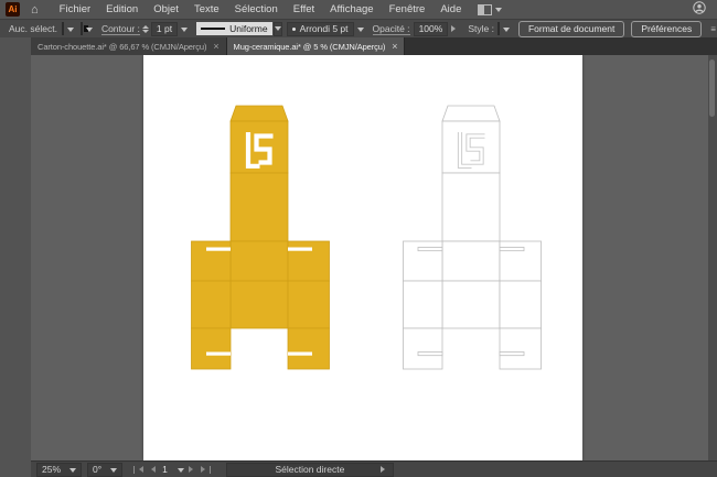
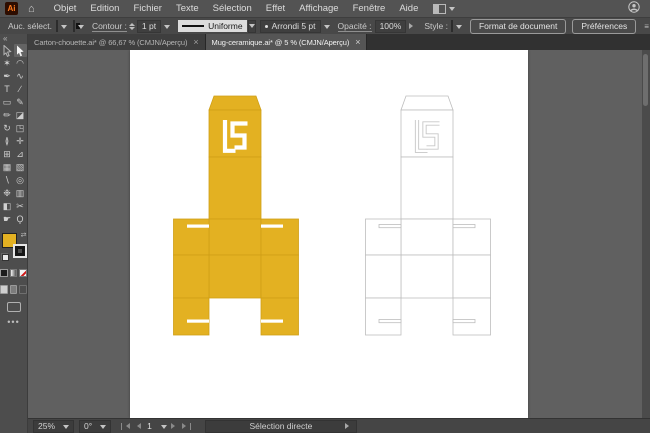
  Ai
  ⌂
- Fichier
+ Objet
  Edition
- Objet
+ Fichier
  Texte
  Sélection
  Effet
  Affichage
  Fenêtre
  Aide
  Auc. sélect.
  Contour :
  1 pt
  Uniforme
  Arrondi 5 pt
  Opacité :
  100%
  Style :
  Format de document
  Préférences
  ≡
  Carton-chouette.ai* @ 66,67 % (CMJN/Aperçu)
  ×
  Mug-ceramique.ai* @ 5 % (CMJN/Aperçu)
  ×
+ «
+ ✶
+ ◠
+ ✒
+ ∿
+ T
+ ∕
+ ▭
+ ✎
+ ✏
+ ◪
+ ↻
+ ◳
+ ≬
+ ✛
+ ⊞
+ ⊿
+ ▦
+ ▧
+ ∖
+ ◎
+ ❉
+ ▥
+ ◧
+ ✂
+ ☛
+ Ϙ
+ •••
  25%
  0°
  1
  Sélection directe
